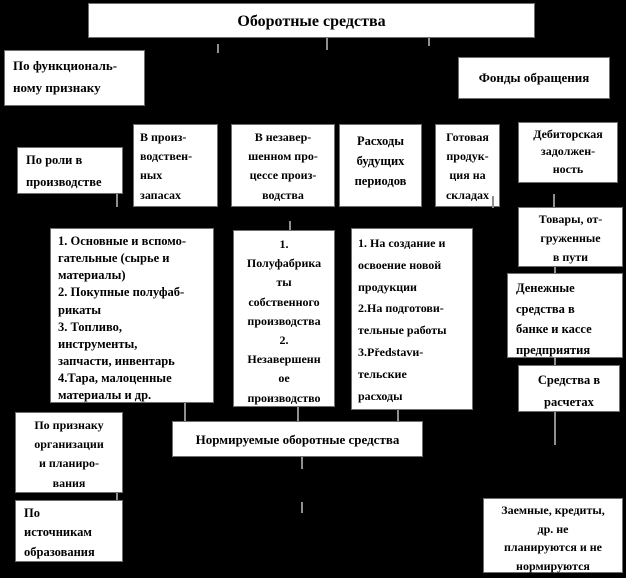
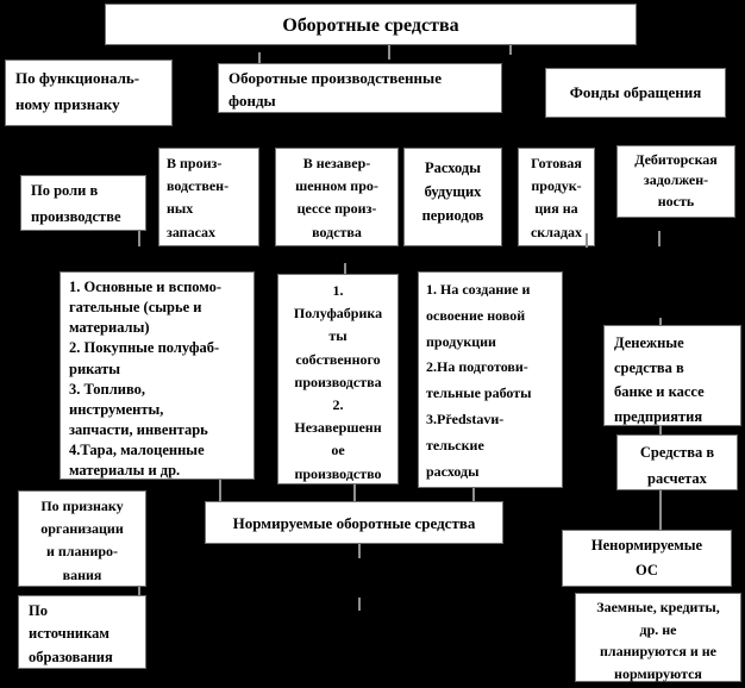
  Оборотные средства
  По функциональ-
  ному признаку
+ Оборотные производственные
+ фонды
  Фонды обращения
  По роли в
  производстве
  В произ-
  водствен-
  ных
  запасах
  В незавер-
  шенном про-
  цессе произ-
  водства
  Расходы
  будущих
  периодов
  Готовая
  продук-
  ция на
  складах
  Дебиторская
  задолжен-
  ность
  1. Основные и вспомо-
  гательные (сырье и
  материалы)
  2. Покупные полуфаб-
  рикаты
  3. Топливо,
  инструменты,
  запчасти, инвентарь
  4.Тара, малоценные
  материалы и др.
  1.
  Полуфабрика
  ты
  собственного
  производства
  2.
  Незавершенн
  ое
  производство
  1. На создание и
  освоение новой
  продукции
  2.На подготови-
  тельные работы
  3.Představи-
  тельские
  расходы
- Товары, от-
- груженные
- в пути
  Денежные
  средства в
  банке и кассе
  предприятия
  Средства в
  расчетах
  По признаку
  организации
  и планиро-
  вания
  Нормируемые оборотные средства
+ Ненормируемые
+ ОС
  По
  источникам
  образования
  Заемные, кредиты,
  др. не
  планируются и не
  нормируются
